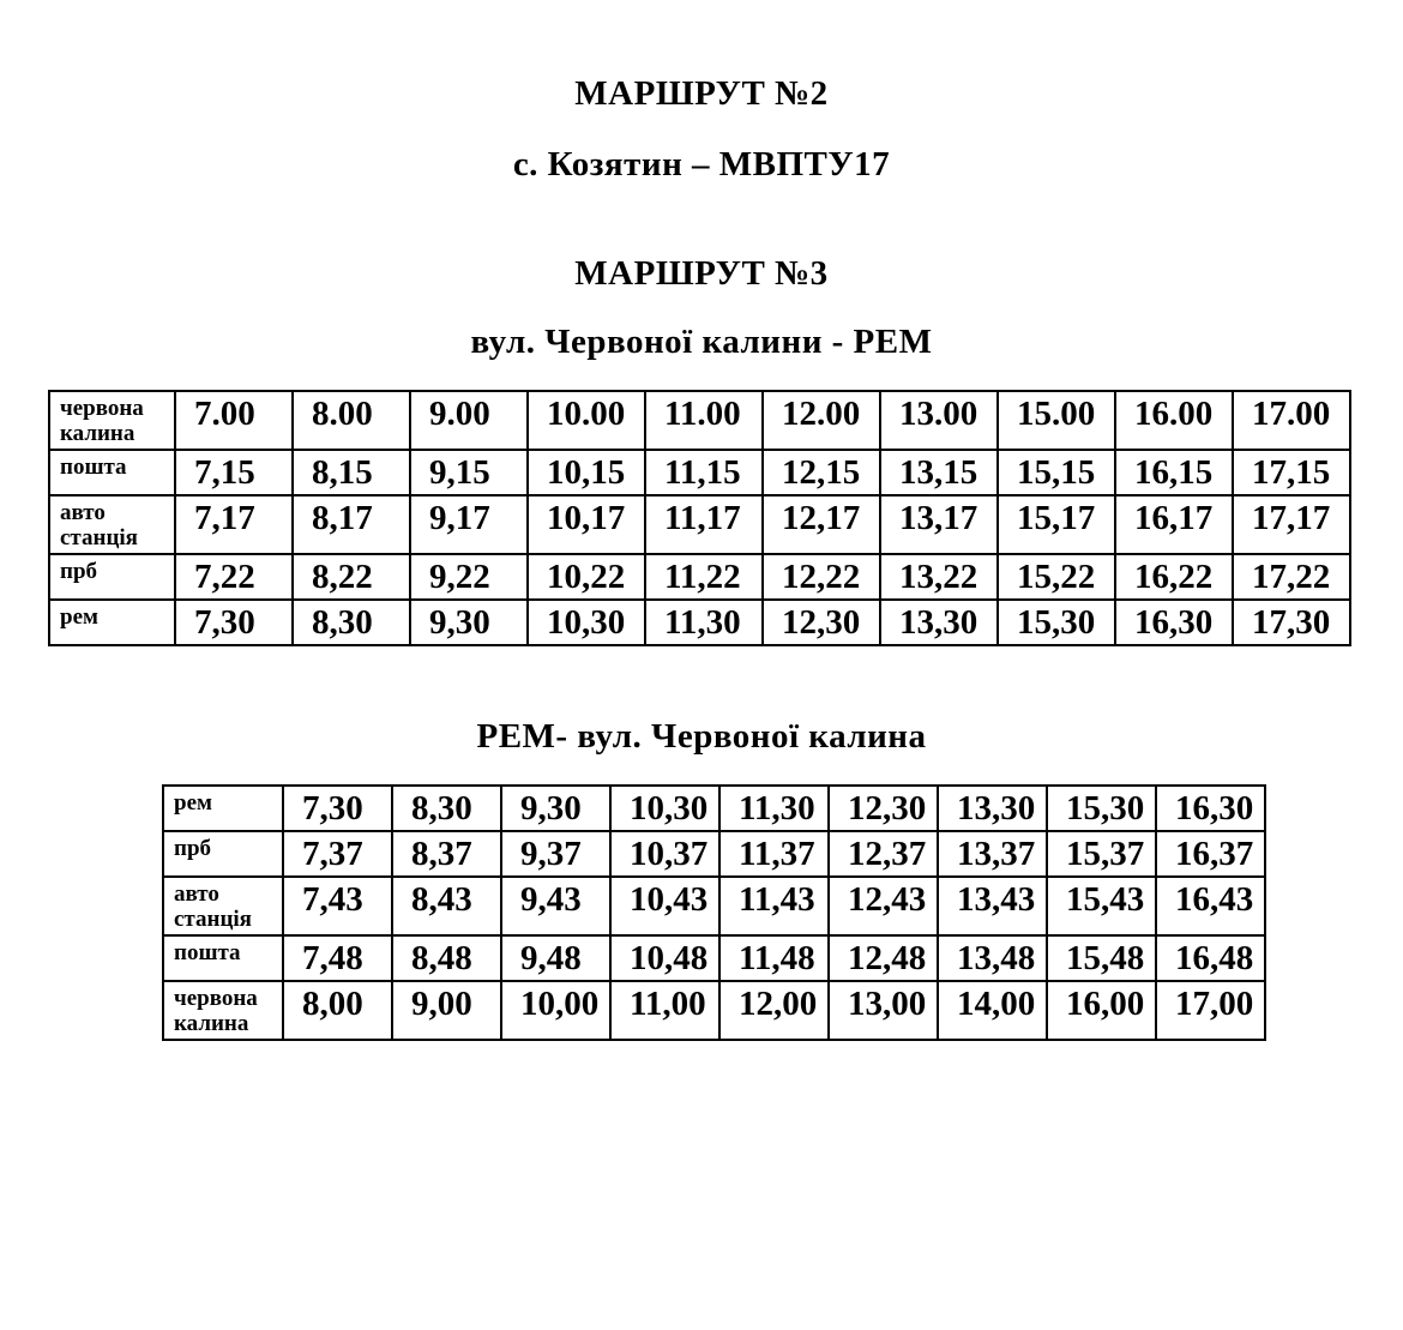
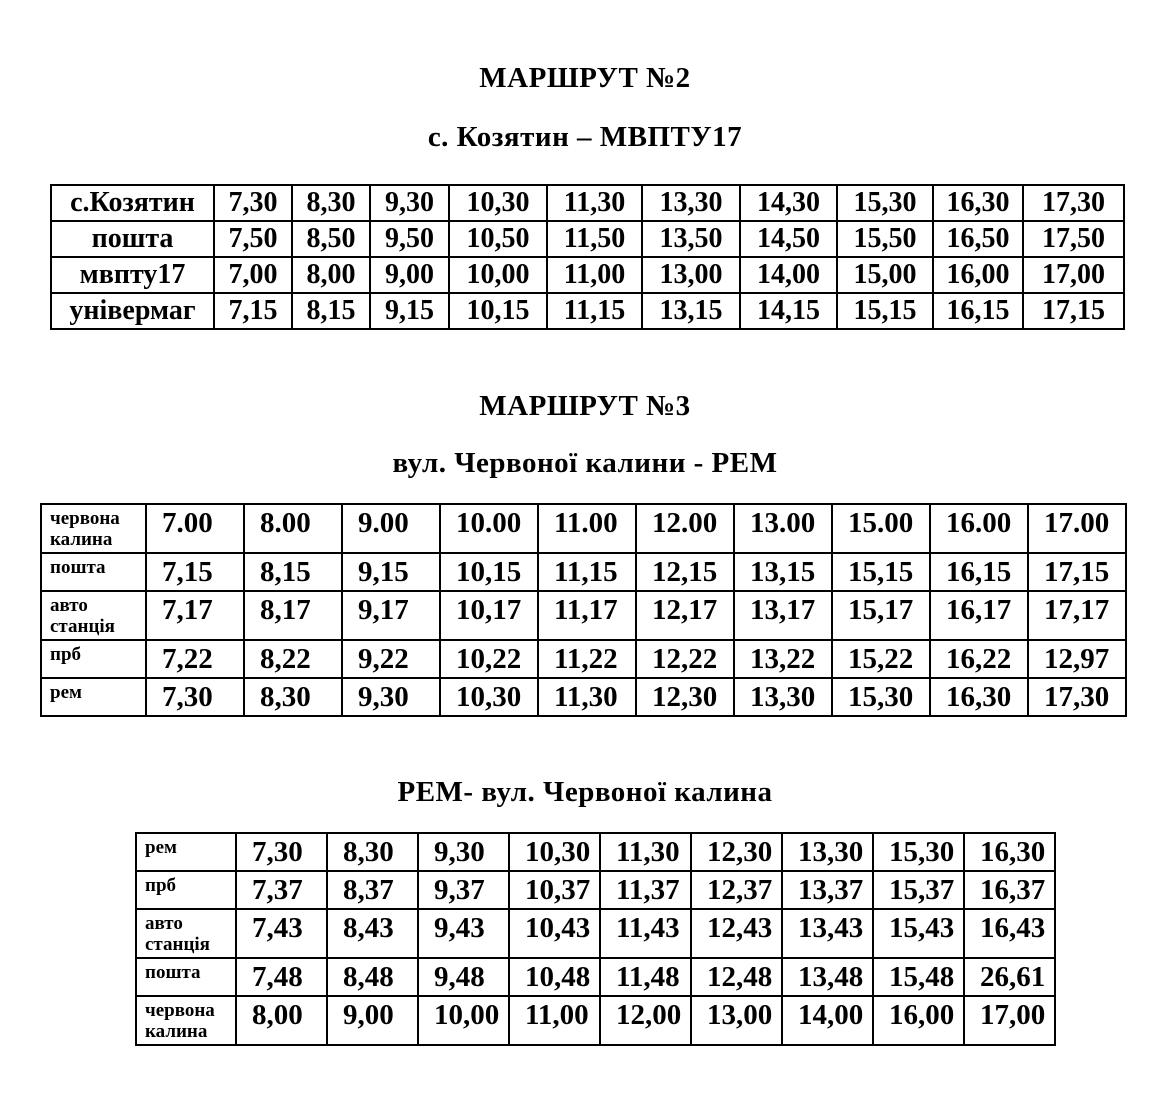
  МАРШРУТ №2
  с. Козятин – МВПТУ17
+ с.Козятин	7,30	8,30	9,30	10,30	11,30	13,30	14,30	15,30	16,30	17,30
+ пошта	7,50	8,50	9,50	10,50	11,50	13,50	14,50	15,50	16,50	17,50
+ мвпту17	7,00	8,00	9,00	10,00	11,00	13,00	14,00	15,00	16,00	17,00
+ універмаг	7,15	8,15	9,15	10,15	11,15	13,15	14,15	15,15	16,15	17,15
  МАРШРУТ №3
  вул. Червоної калини - РЕМ
  червона калина	7.00	8.00	9.00	10.00	11.00	12.00	13.00	15.00	16.00	17.00
  пошта	7,15	8,15	9,15	10,15	11,15	12,15	13,15	15,15	16,15	17,15
  авто станція	7,17	8,17	9,17	10,17	11,17	12,17	13,17	15,17	16,17	17,17
- прб	7,22	8,22	9,22	10,22	11,22	12,22	13,22	15,22	16,22	17,22
+ прб	7,22	8,22	9,22	10,22	11,22	12,22	13,22	15,22	16,22	12,97
  рем	7,30	8,30	9,30	10,30	11,30	12,30	13,30	15,30	16,30	17,30
  РЕМ- вул. Червоної калина
  рем	7,30	8,30	9,30	10,30	11,30	12,30	13,30	15,30	16,30
  прб	7,37	8,37	9,37	10,37	11,37	12,37	13,37	15,37	16,37
  авто станція	7,43	8,43	9,43	10,43	11,43	12,43	13,43	15,43	16,43
- пошта	7,48	8,48	9,48	10,48	11,48	12,48	13,48	15,48	16,48
+ пошта	7,48	8,48	9,48	10,48	11,48	12,48	13,48	15,48	26,61
  червона калина	8,00	9,00	10,00	11,00	12,00	13,00	14,00	16,00	17,00
